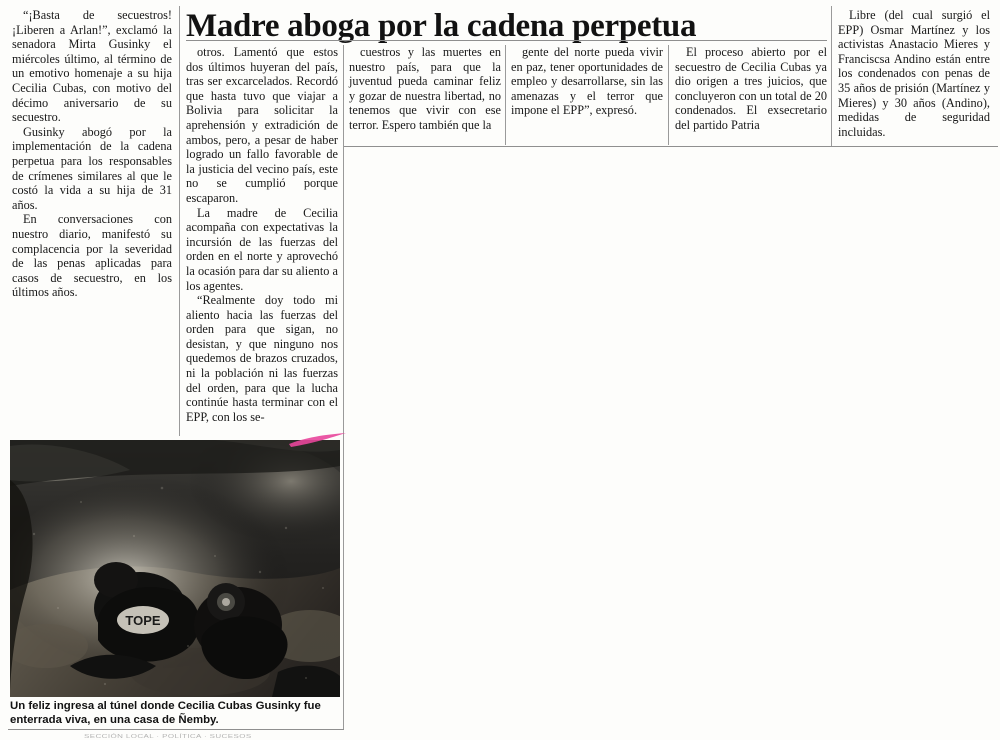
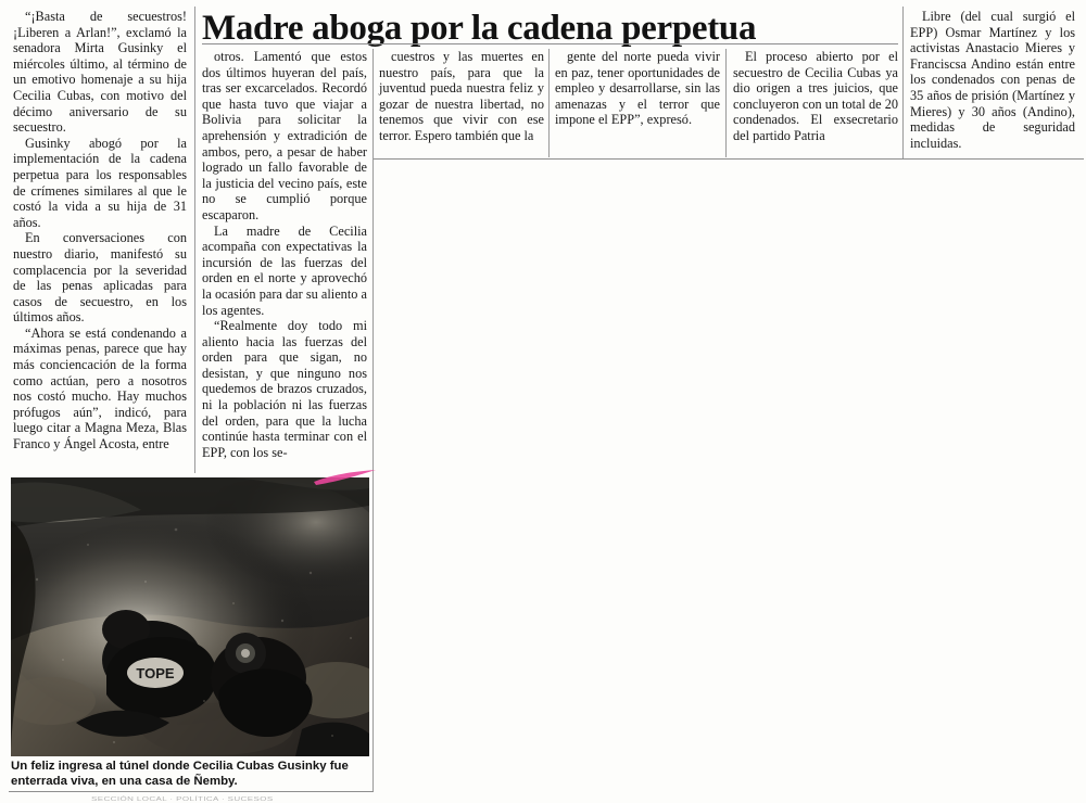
  Madre aboga por la cadena perpetua
  “¡Basta de secuestros! ¡Liberen a Arlan!”, exclamó la senadora Mirta Gusinky el miércoles último, al término de un emotivo homenaje a su hija Cecilia Cubas, con motivo del décimo aniversario de su secuestro.
  Gusinky abogó por la implementación de la cadena perpetua para los responsables de crímenes similares al que le costó la vida a su hija de 31 años.
  En conversaciones con nuestro diario, manifestó su complacencia por la severidad de las penas aplicadas para casos de secuestro, en los últimos años.
+ “Ahora se está condenando a máximas penas, parece que hay más conciencación de la forma como actúan, pero a nosotros nos costó mucho. Hay muchos prófugos aún”, indicó, para luego citar a Magna Meza, Blas Franco y Ángel Acosta, entre
  otros. Lamentó que estos dos últimos huyeran del país, tras ser excarcelados. Recordó que hasta tuvo que viajar a Bolivia para solicitar la aprehensión y extradición de ambos, pero, a pesar de haber logrado un fallo favorable de la justicia del vecino país, este no se cumplió porque escaparon.
  La madre de Cecilia acompaña con expectativas la incursión de las fuerzas del orden en el norte y aprovechó la ocasión para dar su aliento a los agentes.
  “Realmente doy todo mi aliento hacia las fuerzas del orden para que sigan, no desistan, y que ninguno nos quedemos de brazos cruzados, ni la población ni las fuerzas del orden, para que la lucha continúe hasta terminar con el EPP, con los se-
- cuestros y las muertes en nuestro país, para que la juventud pueda caminar feliz y gozar de nuestra libertad, no tenemos que vivir con ese terror. Espero también que la
+ cuestros y las muertes en nuestro país, para que la juventud pueda nuestra feliz y gozar de nuestra libertad, no tenemos que vivir con ese terror. Espero también que la
  gente del norte pueda vivir en paz, tener oportunidades de empleo y desarrollarse, sin las amenazas y el terror que impone el EPP”, expresó.
  El proceso abierto por el secuestro de Cecilia Cubas ya dio origen a tres juicios, que concluyeron con un total de 20 condenados. El exsecretario del partido Patria
  Libre (del cual surgió el EPP) Osmar Martínez y los activistas Anastacio Mieres y Franciscsa Andino están entre los condenados con penas de 35 años de prisión (Martínez y Mieres) y 30 años (Andino), medidas de seguridad incluidas.
  TOPE
  Un feliz ingresa al túnel donde Cecilia Cubas Gusinky fue enterrada viva, en una casa de Ñemby.
